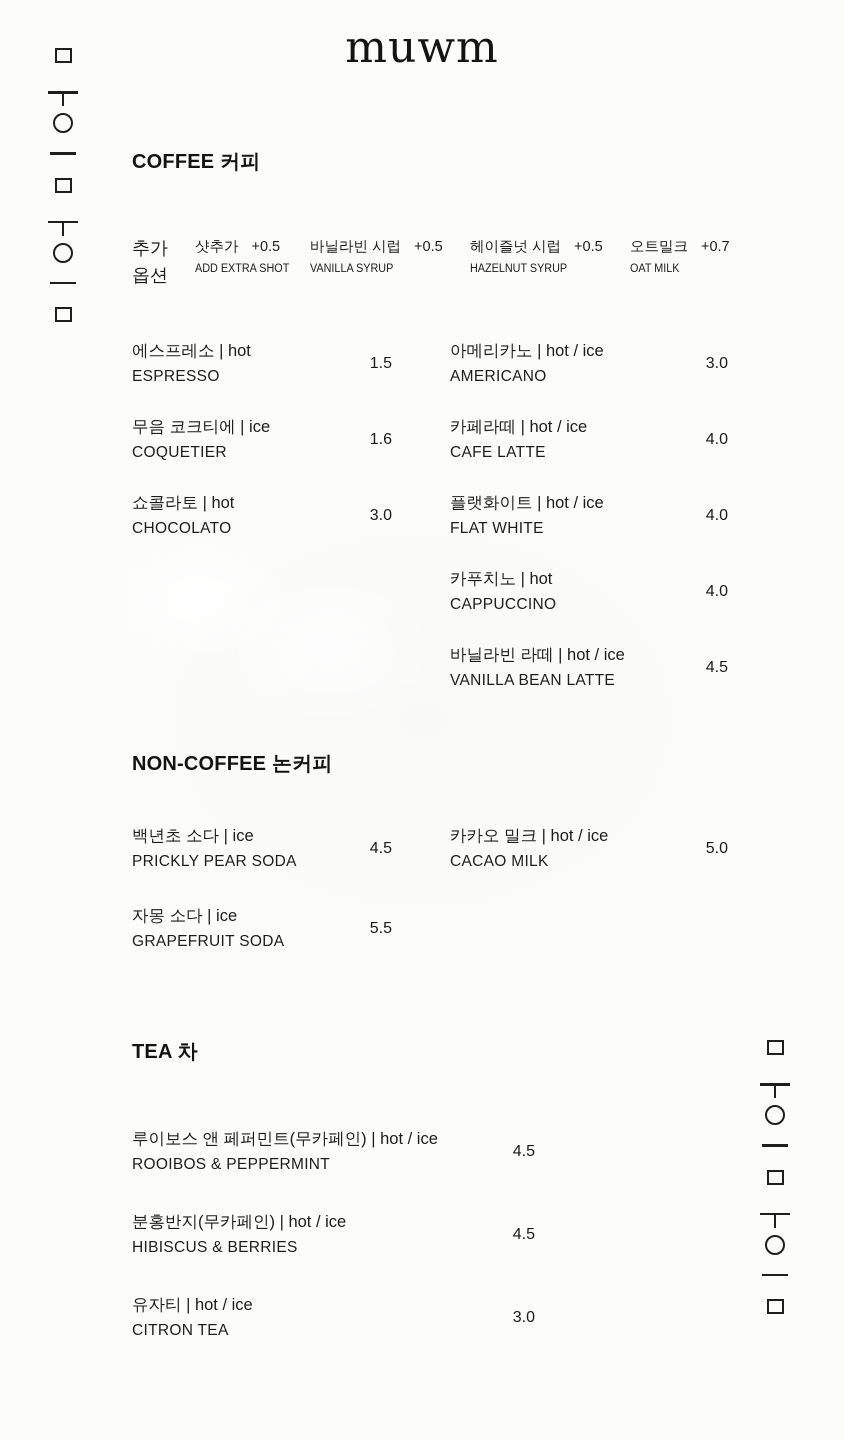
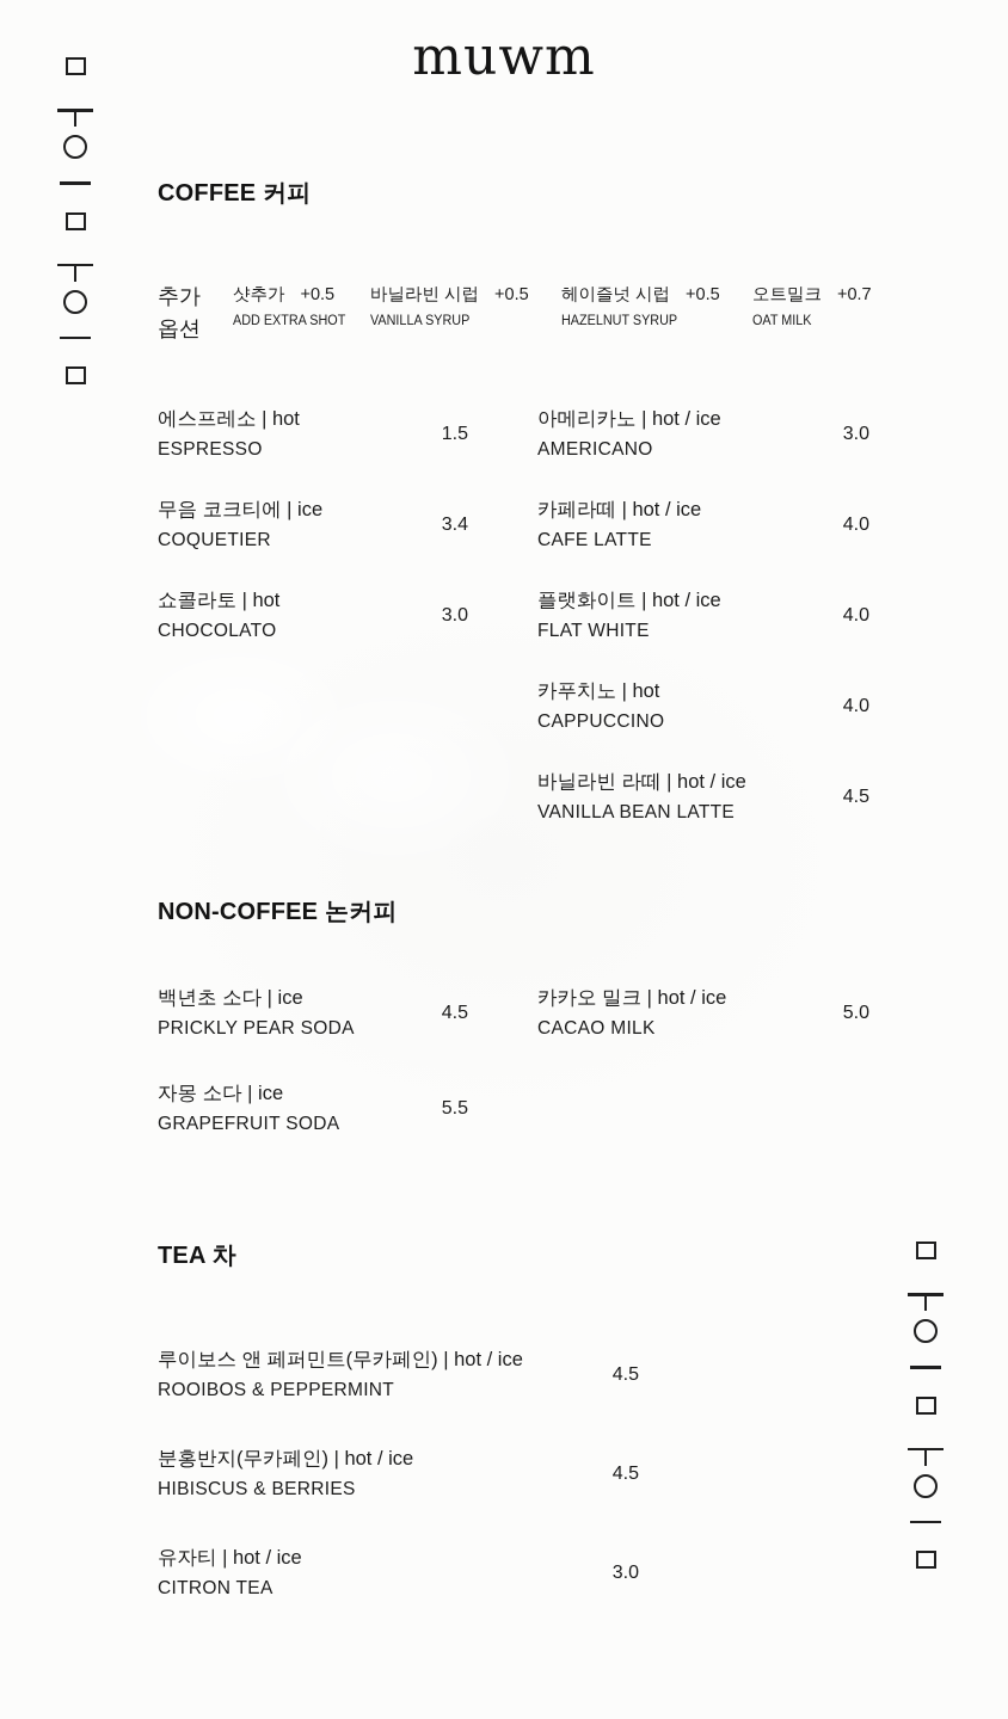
  muwm
  COFFEE 커피
  추가
  옵션
  샷추가 +0.5
  ADD EXTRA SHOT
  바닐라빈 시럽 +0.5
  VANILLA SYRUP
  헤이즐넛 시럽 +0.5
  HAZELNUT SYRUP
  오트밀크 +0.7
  OAT MILK
  에스프레소 | hot
  ESPRESSO
  1.5
  무음 코크티에 | ice
  COQUETIER
- 1.6
+ 3.4
  쇼콜라토 | hot
  CHOCOLATO
  3.0
  아메리카노 | hot / ice
  AMERICANO
  3.0
  카페라떼 | hot / ice
  CAFE LATTE
  4.0
  플랫화이트 | hot / ice
  FLAT WHITE
  4.0
  카푸치노 | hot
  CAPPUCCINO
  4.0
  바닐라빈 라떼 | hot / ice
  VANILLA BEAN LATTE
  4.5
  NON-COFFEE 논커피
  백년초 소다 | ice
  PRICKLY PEAR SODA
  4.5
  자몽 소다 | ice
  GRAPEFRUIT SODA
  5.5
  카카오 밀크 | hot / ice
  CACAO MILK
  5.0
  TEA 차
  루이보스 앤 페퍼민트(무카페인) | hot / ice
  ROOIBOS & PEPPERMINT
  4.5
  분홍반지(무카페인) | hot / ice
  HIBISCUS & BERRIES
  4.5
  유자티 | hot / ice
  CITRON TEA
  3.0
